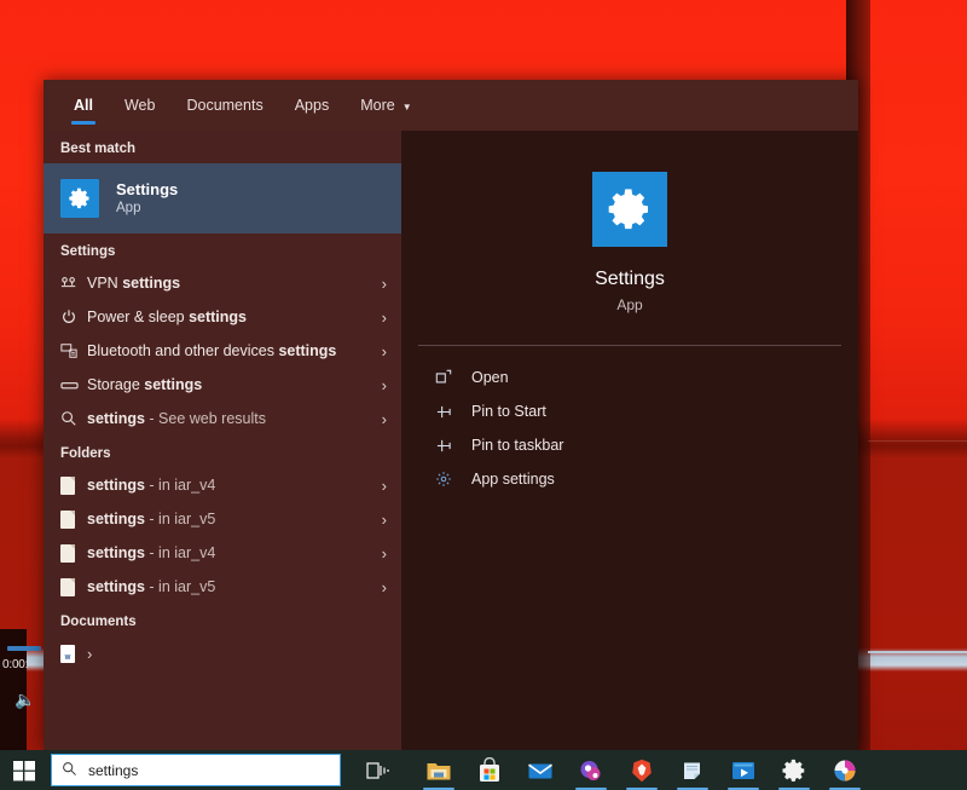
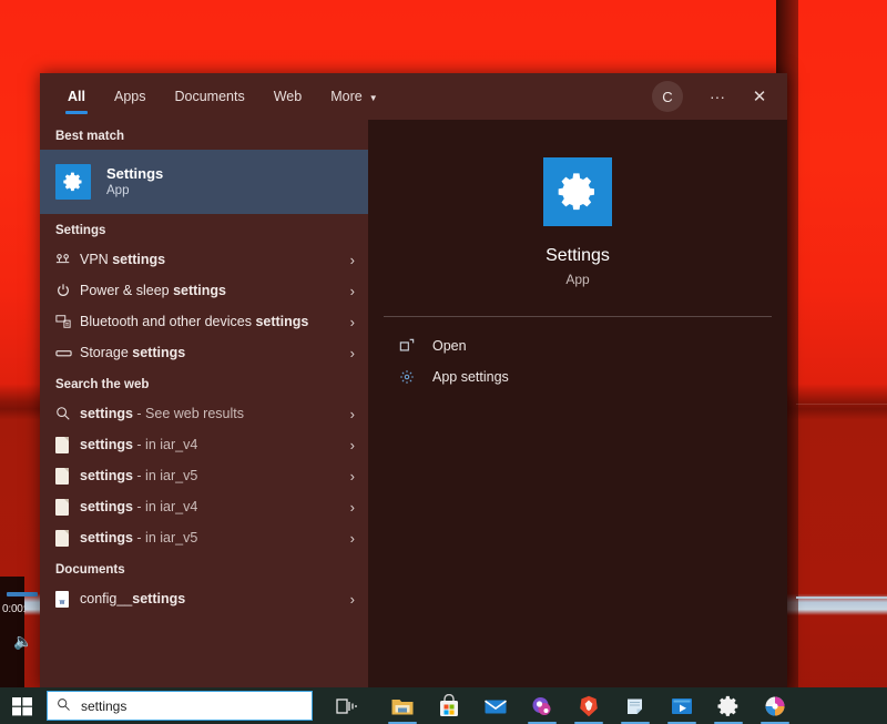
  0:00:
  🔈
  All
- Web
+ Apps
  Documents
- Apps
+ Web
  More
  ▼
+ C
+ ···
+ ✕
  Best match
  Settings
  App
  Settings
  VPN settings
  ›
  Power & sleep settings
  ›
  Bluetooth and other devices settings
  ›
  Storage settings
  ›
+ Search the web
  settings - See web results
  ›
- Folders
  settings - in iar_v4
  ›
  settings - in iar_v5
  ›
  settings - in iar_v4
  ›
  settings - in iar_v5
  ›
  Documents
+ config__settings
  ›
  Settings
  App
  Open
- Pin to Start
- Pin to taskbar
  App settings
  settings
